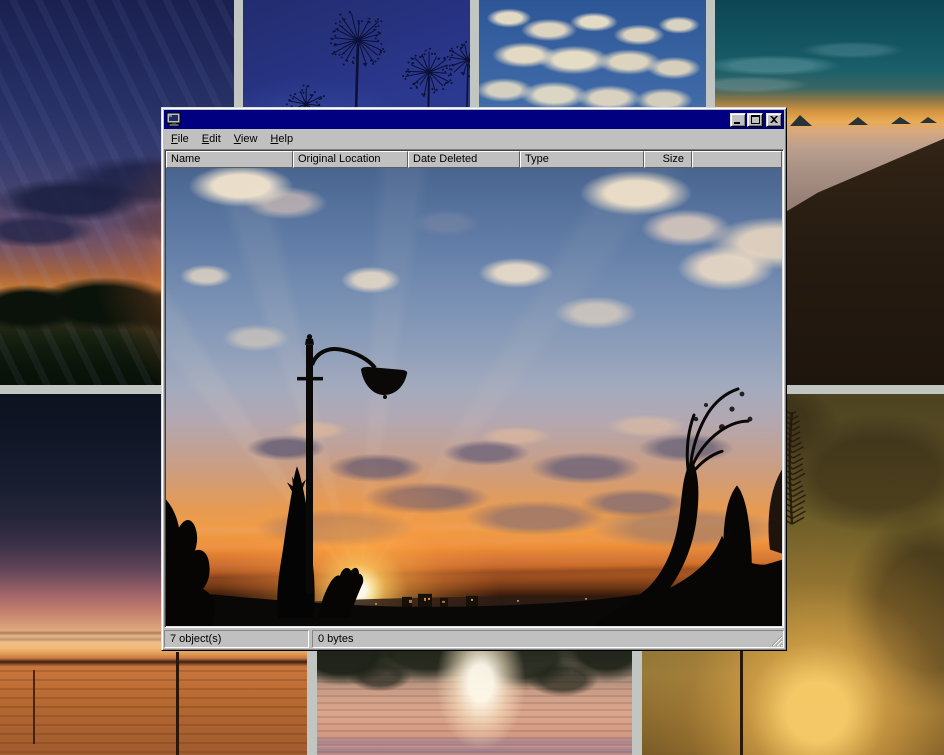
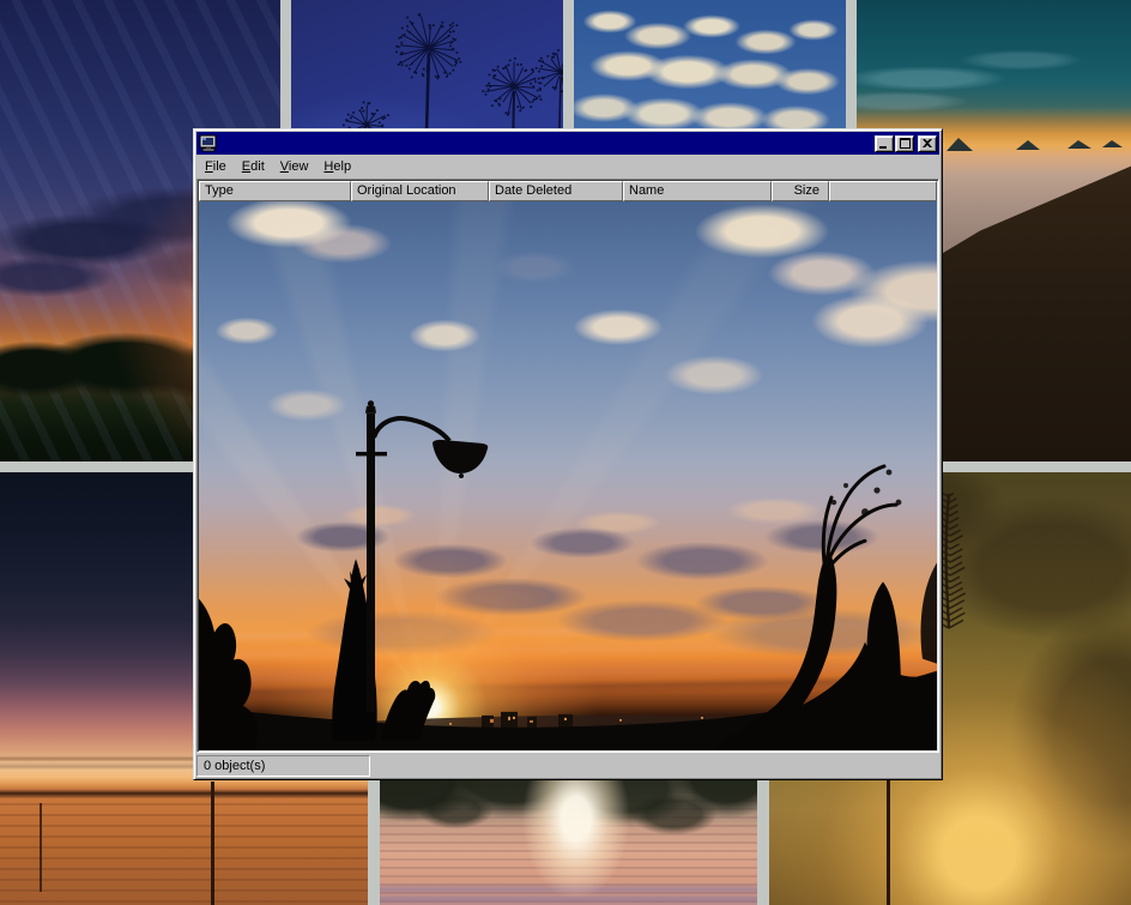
  File
  Edit
  View
  Help
- Name
+ Type
  Original Location
  Date Deleted
- Type
+ Name
  Size
- 7 object(s)
+ 0 object(s)
- 0 bytes
